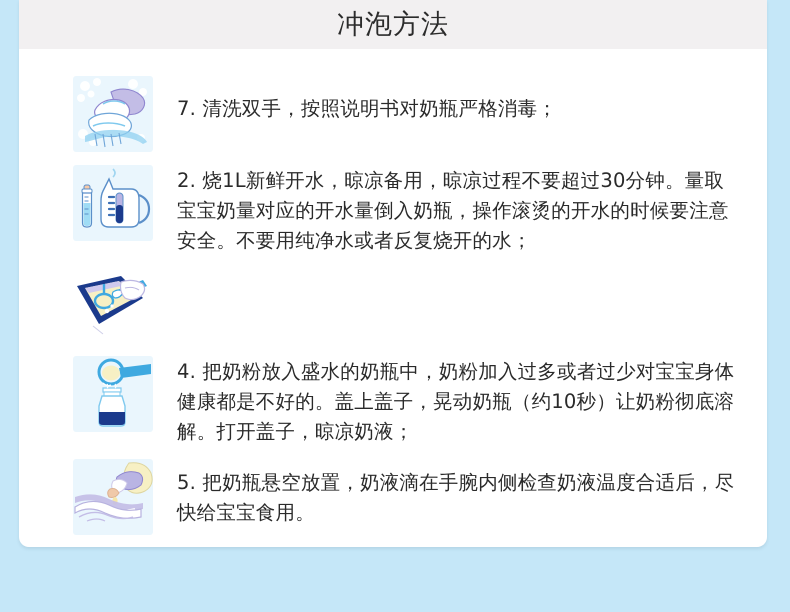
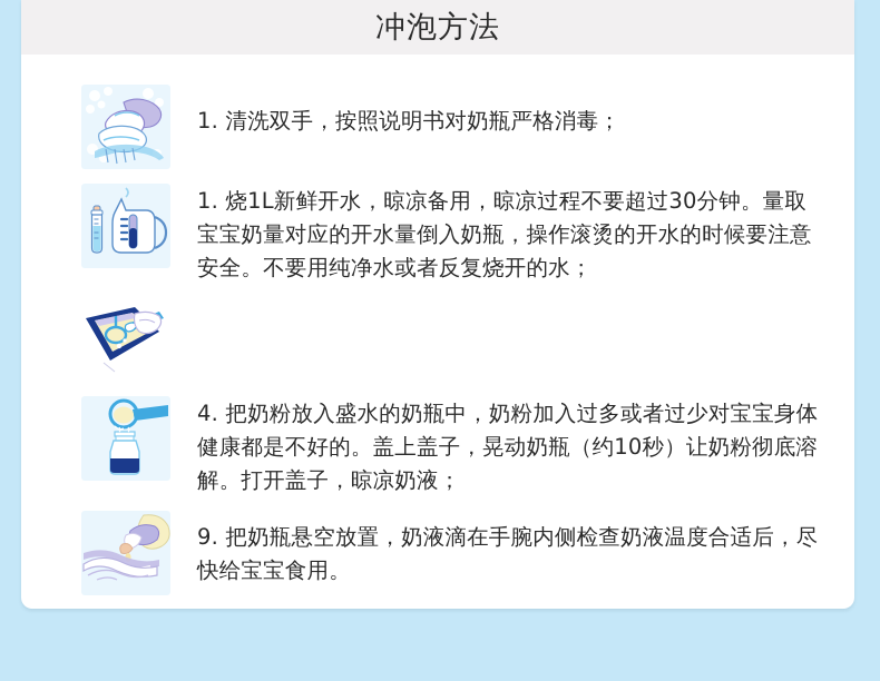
  冲泡方法
- 7. 清洗双手，按照说明书对奶瓶严格消毒；
+ 1. 清洗双手，按照说明书对奶瓶严格消毒；
- 2. 烧1L新鲜开水，晾凉备用，晾凉过程不要超过30分钟。量取宝宝奶量对应的开水量倒入奶瓶，操作滚烫的开水的时候要注意安全。不要用纯净水或者反复烧开的水；
+ 1. 烧1L新鲜开水，晾凉备用，晾凉过程不要超过30分钟。量取宝宝奶量对应的开水量倒入奶瓶，操作滚烫的开水的时候要注意安全。不要用纯净水或者反复烧开的水；
  4. 把奶粉放入盛水的奶瓶中，奶粉加入过多或者过少对宝宝身体健康都是不好的。盖上盖子，晃动奶瓶（约10秒）让奶粉彻底溶解。打开盖子，晾凉奶液；
- 5. 把奶瓶悬空放置，奶液滴在手腕内侧检查奶液温度合适后，尽快给宝宝食用。
+ 9. 把奶瓶悬空放置，奶液滴在手腕内侧检查奶液温度合适后，尽快给宝宝食用。
